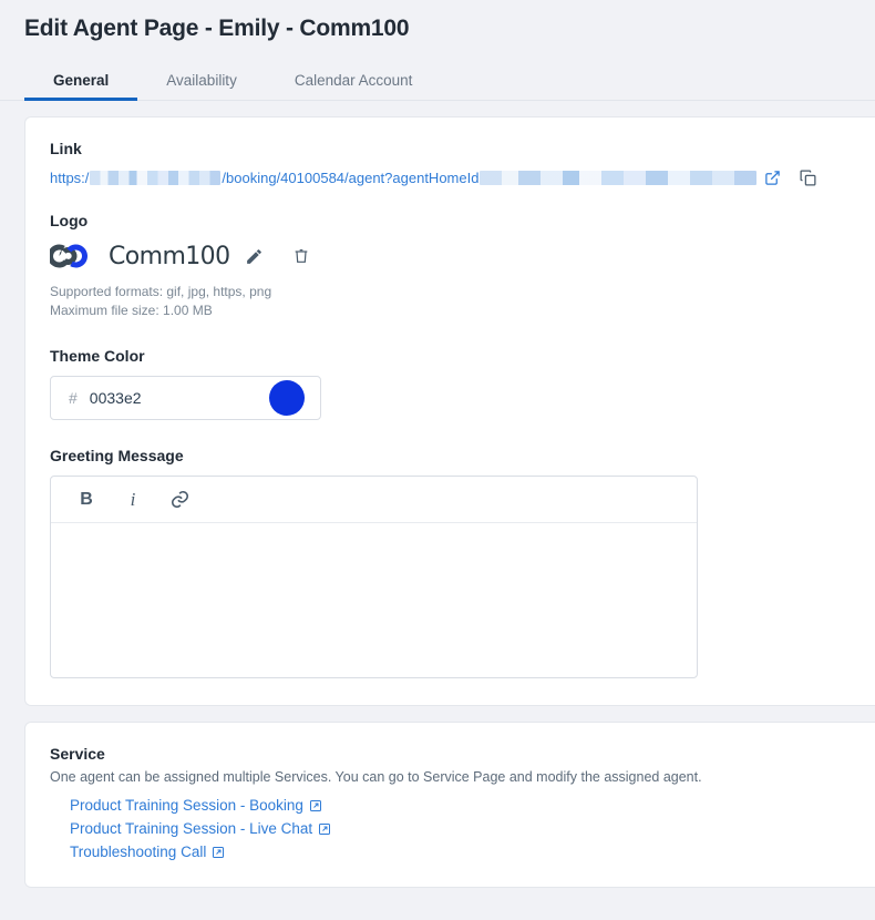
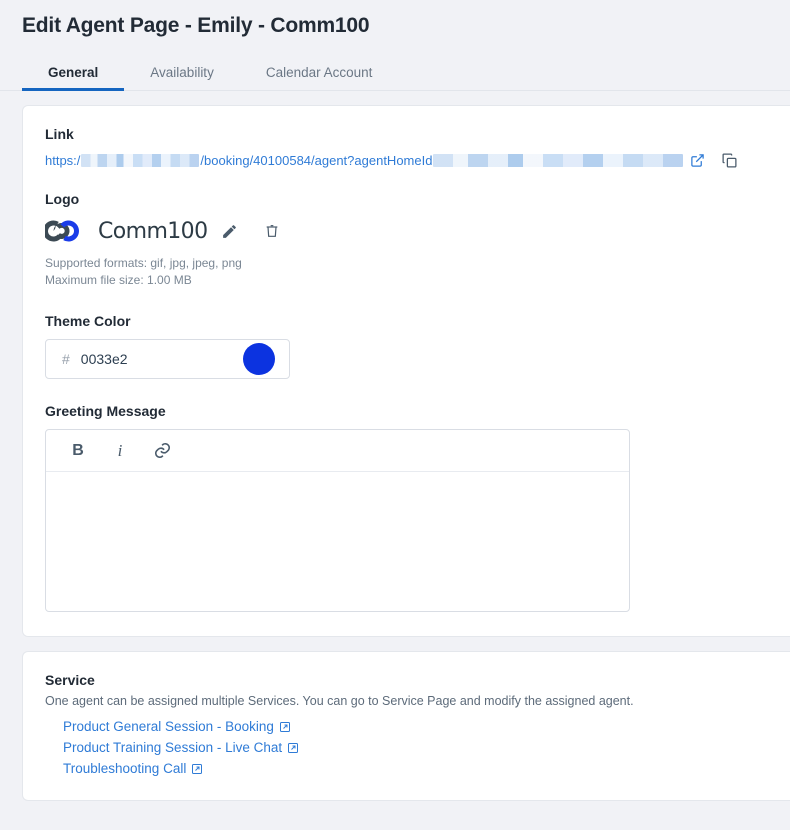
  Edit Agent Page - Emily - Comm100
  General
  Availability
  Calendar Account
  Link
  https:/
  /booking/40100584/agent?agentHomeId
  Logo
  Comm100
- Supported formats: gif, jpg, https, png
+ Supported formats: gif, jpg, jpeg, png
  Maximum file size: 1.00 MB
  Theme Color
  #
  0033e2
  Greeting Message
  B
  i
  Service
  One agent can be assigned multiple Services. You can go to Service Page and modify the assigned agent.
- Product Training Session - Booking
+ Product General Session - Booking
  Product Training Session - Live Chat
  Troubleshooting Call
